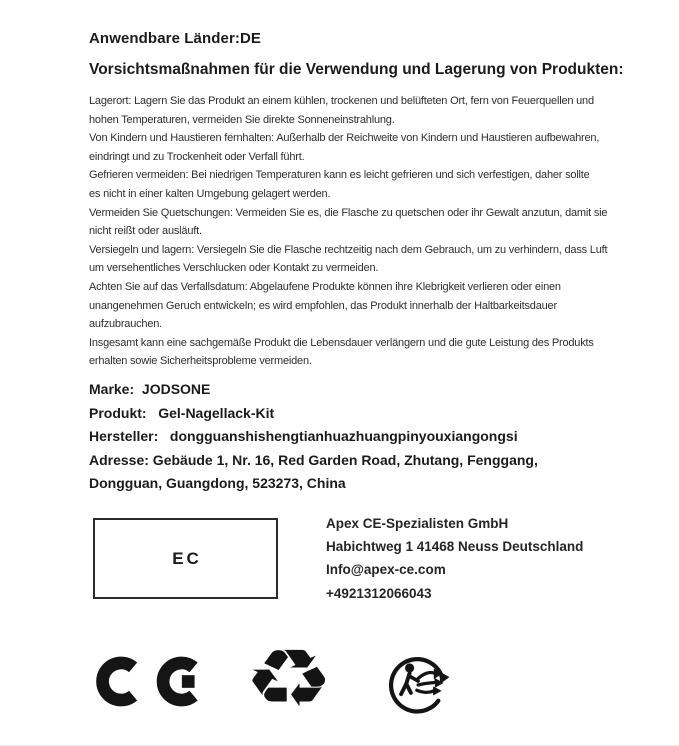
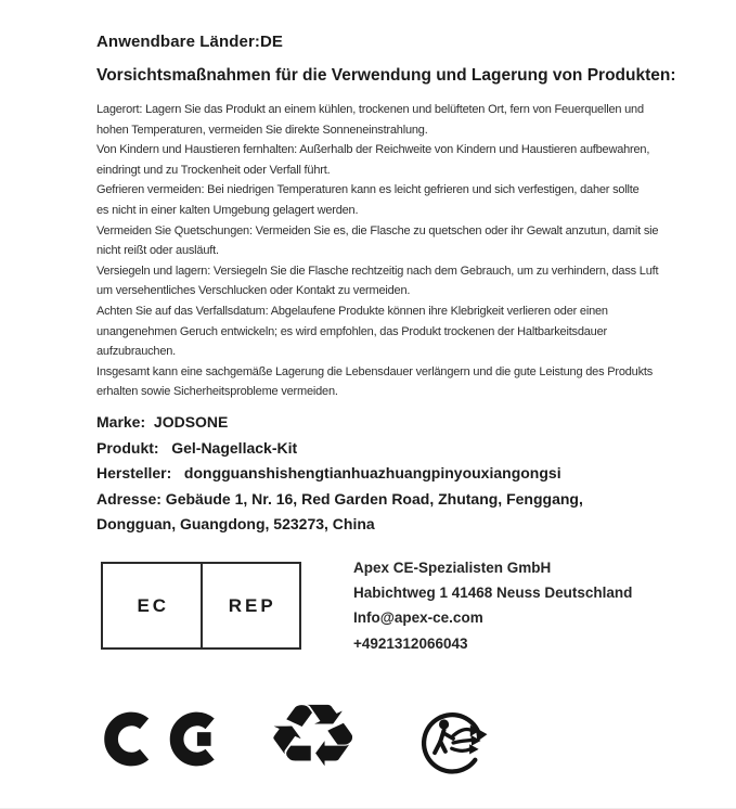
  Anwendbare Länder:DE
  Vorsichtsmaßnahmen für die Verwendung und Lagerung von Produkten:
  Lagerort: Lagern Sie das Produkt an einem kühlen, trockenen und belüfteten Ort, fern von Feuerquellen und
  hohen Temperaturen, vermeiden Sie direkte Sonneneinstrahlung.
  Von Kindern und Haustieren fernhalten: Außerhalb der Reichweite von Kindern und Haustieren aufbewahren,
  eindringt und zu Trockenheit oder Verfall führt.
  Gefrieren vermeiden: Bei niedrigen Temperaturen kann es leicht gefrieren und sich verfestigen, daher sollte
  es nicht in einer kalten Umgebung gelagert werden.
  Vermeiden Sie Quetschungen: Vermeiden Sie es, die Flasche zu quetschen oder ihr Gewalt anzutun, damit sie
  nicht reißt oder ausläuft.
  Versiegeln und lagern: Versiegeln Sie die Flasche rechtzeitig nach dem Gebrauch, um zu verhindern, dass Luft
  um versehentliches Verschlucken oder Kontakt zu vermeiden.
  Achten Sie auf das Verfallsdatum: Abgelaufene Produkte können ihre Klebrigkeit verlieren oder einen
- unangenehmen Geruch entwickeln; es wird empfohlen, das Produkt innerhalb der Haltbarkeitsdauer
+ unangenehmen Geruch entwickeln; es wird empfohlen, das Produkt trockenen der Haltbarkeitsdauer
  aufzubrauchen.
- Insgesamt kann eine sachgemäße Produkt die Lebensdauer verlängern und die gute Leistung des Produkts
+ Insgesamt kann eine sachgemäße Lagerung die Lebensdauer verlängern und die gute Leistung des Produkts
  erhalten sowie Sicherheitsprobleme vermeiden.
  Marke: JODSONE
  Produkt: Gel-Nagellack-Kit
  Hersteller: dongguanshishengtianhuazhuangpinyouxiangongsi
  Adresse: Gebäude 1, Nr. 16, Red Garden Road, Zhutang, Fenggang,
  Dongguan, Guangdong, 523273, China
  EC
+ REP
  Apex CE-Spezialisten GmbH
  Habichtweg 1 41468 Neuss Deutschland
  Info@apex-ce.com
  +4921312066043
  ♻
